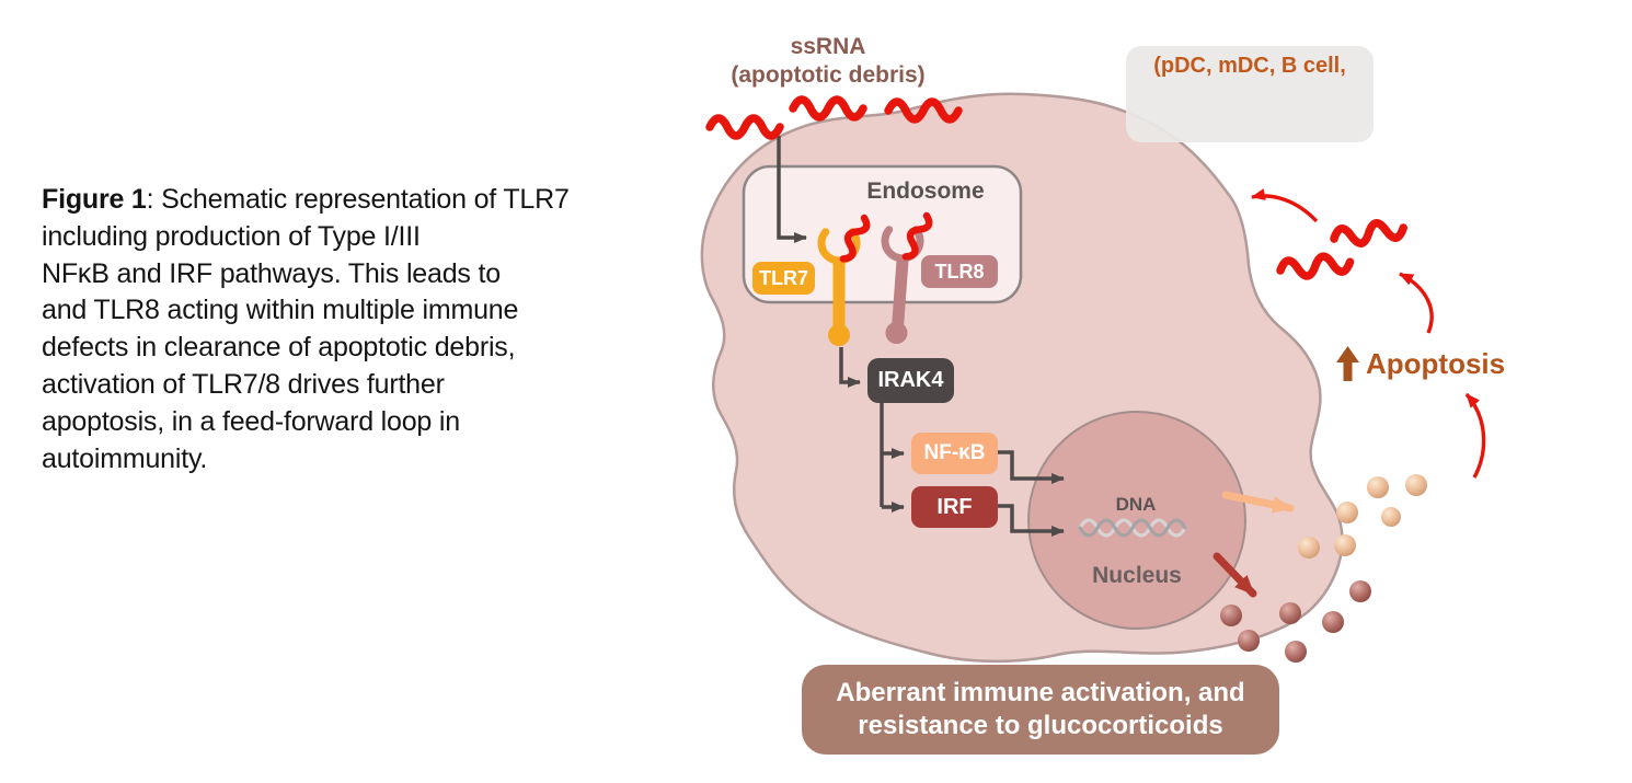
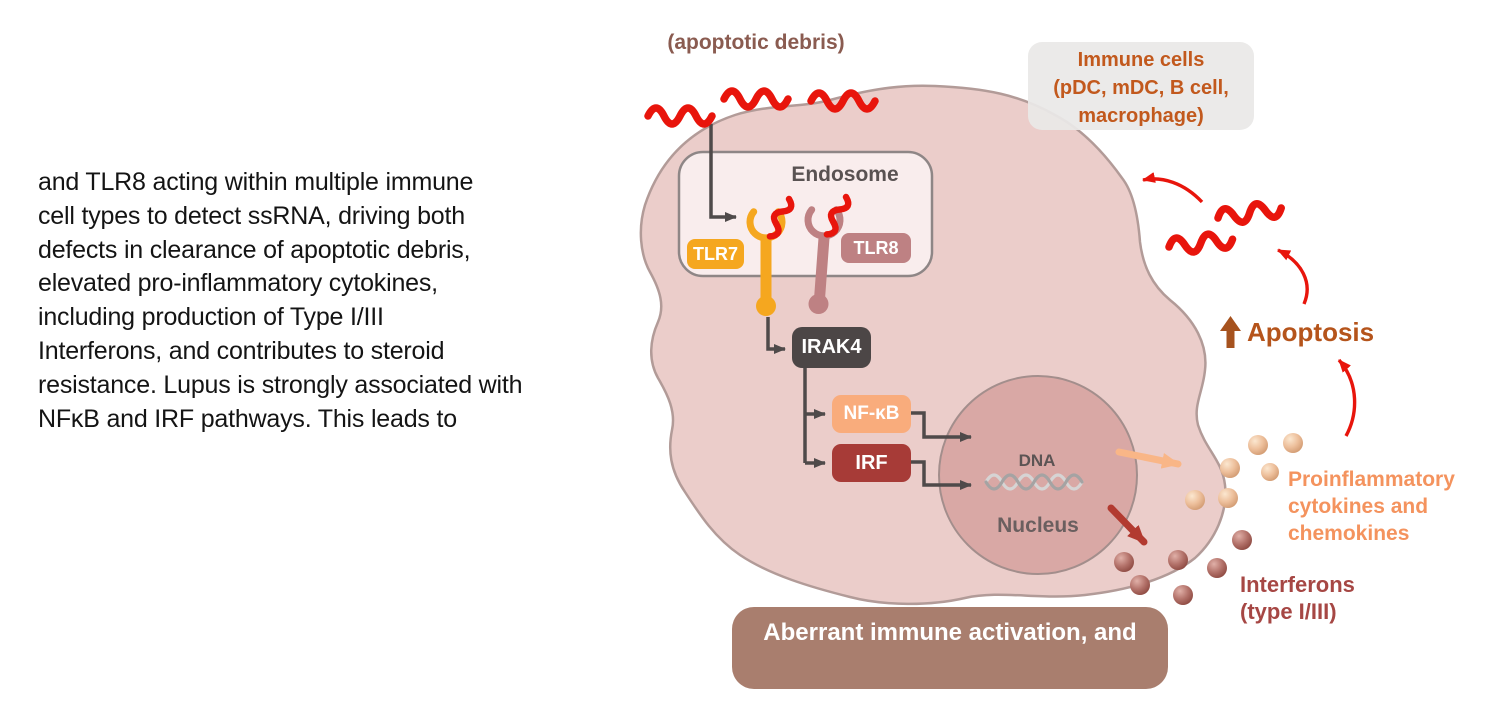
- Figure 1: Schematic representation of TLR7
- including production of Type I/III
+ and TLR8 acting within multiple immune
+ cell types to detect ssRNA, driving both
- NFκB and IRF pathways. This leads to
+ defects in clearance of apoptotic debris,
+ elevated pro-inflammatory cytokines,
- and TLR8 acting within multiple immune
+ including production of Type I/III
+ Interferons, and contributes to steroid
+ resistance. Lupus is strongly associated with
- defects in clearance of apoptotic debris,
+ NFκB and IRF pathways. This leads to
- activation of TLR7/8 drives further
- apoptosis, in a feed-forward loop in
- autoimmunity.
- ssRNA
  (apoptotic debris)
+ Immune cells
  (pDC, mDC, B cell,
+ macrophage)
  Endosome
  TLR7
  TLR8
  IRAK4
  NF-κB
  IRF
  DNA
  Nucleus
  Apoptosis
+ Proinflammatory
+ cytokines and
+ chemokines
+ Interferons
+ (type I/III)
  Aberrant immune activation, and
- resistance to glucocorticoids
